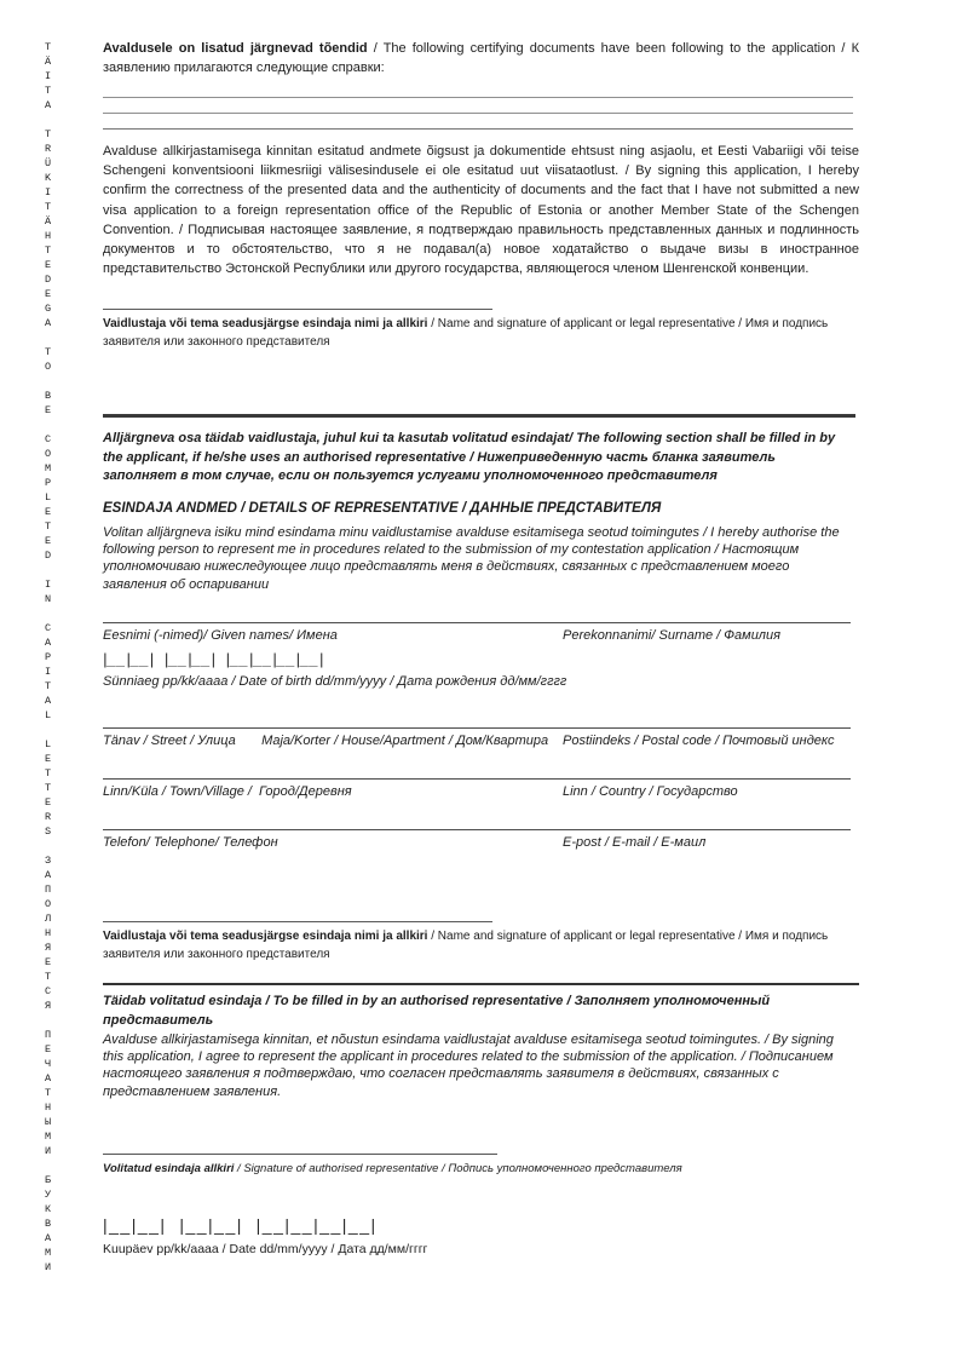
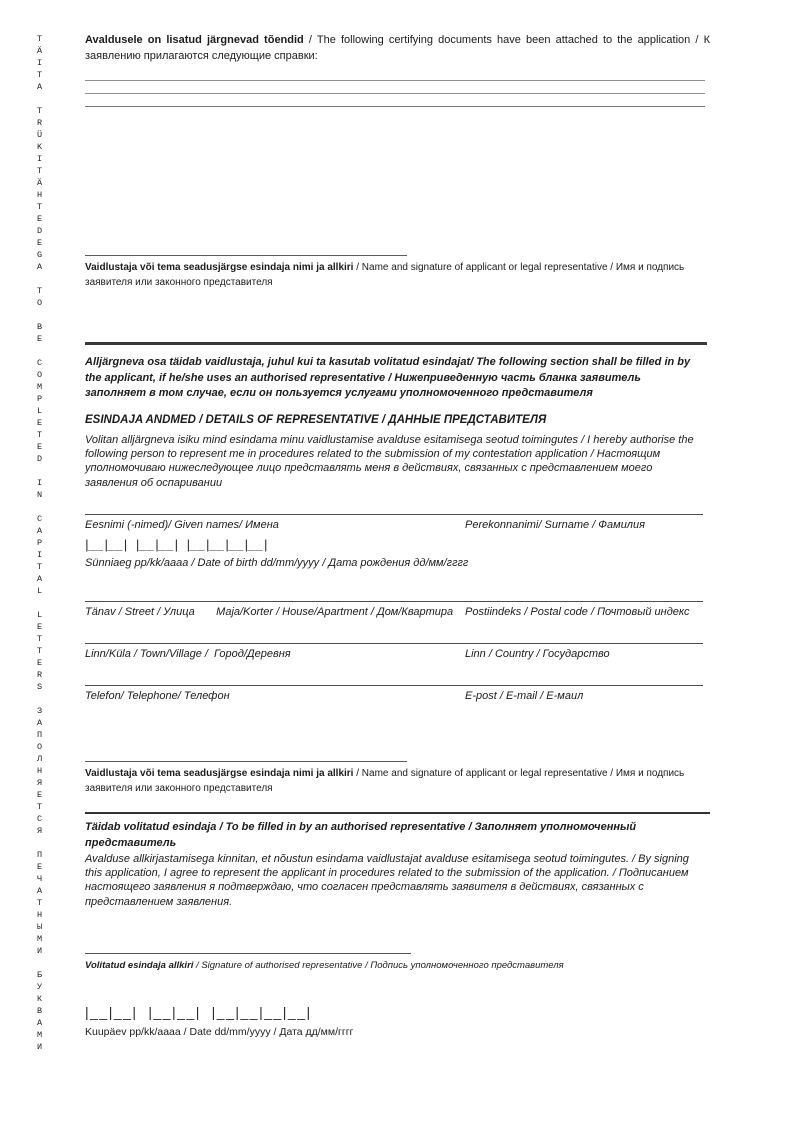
  TÄITA
  TRÜKITÄHTEDEGA
  TO
  BE
  COMPLETED
  IN
  CAPITAL
  LETTERS
  ЗАПОЛНЯЕТСЯ
  ПЕЧАТНЫМИ
  БУКВАМИ
- Avaldusele on lisatud järgnevad tõendid / The following certifying documents have been following to the application / К заявлению прилагаются следующие справки:
+ Avaldusele on lisatud järgnevad tõendid / The following certifying documents have been attached to the application / К заявлению прилагаются следующие справки:
- Avalduse allkirjastamisega kinnitan esitatud andmete õigsust ja dokumentide ehtsust ning asjaolu, et Eesti Vabariigi või teise Schengeni konventsiooni liikmesriigi välisesindusele ei ole esitatud uut viisataotlust. / By signing this application, I hereby confirm the correctness of the presented data and the authenticity of documents and the fact that I have not submitted a new visa application to a foreign representation office of the Republic of Estonia or another Member State of the Schengen Convention. / Подписывая настоящее заявление, я подтверждаю правильность представленных данных и подлинность документов и то обстоятельство, что я не подавал(а) новое ходатайство о выдаче визы в иностранное представительство Эстонской Республики или другого государства, являющегося членом Шенгенской конвенции.
  Vaidlustaja või tema seadusjärgse esindaja nimi ja allkiri / Name and signature of applicant or legal representative / Имя и подпись заявителя или законного представителя
  Alljärgneva osa täidab vaidlustaja, juhul kui ta kasutab volitatud esindajat/ The following section shall be filled in by the applicant, if he/she uses an authorised representative / Нижеприведенную часть бланка заявитель заполняет в том случае, если он пользуется услугами уполномоченного представителя
  ESINDAJA ANDMED / DETAILS OF REPRESENTATIVE / ДАННЫЕ ПРЕДСТАВИТЕЛЯ
  Volitan alljärgneva isiku mind esindama minu vaidlustamise avalduse esitamisega seotud toimingutes / I hereby authorise the following person to represent me in procedures related to the submission of my contestation application / Настоящим уполномочиваю нижеследующее лицо представлять меня в действиях, связанных с представлением моего заявления об оспаривании
  Eesnimi (-nimed)/ Given names/ Имена
  Perekonnanimi/ Surname / Фамилия
  |__|__| |__|__| |__|__|__|__|
  Sünniaeg pp/kk/aaaa / Date of birth dd/mm/yyyy / Дата рождения дд/мм/гггг
  Tänav / Street / Улица Maja/Korter / House/Apartment / Дом/Квартира
  Postiindeks / Postal code / Почтовый индекс
  Linn/Küla / Town/Village / Город/Деревня
  Linn / Country / Государство
  Telefon/ Telephone/ Телефон
  E-post / E-mail / E-маил
  Vaidlustaja või tema seadusjärgse esindaja nimi ja allkiri / Name and signature of applicant or legal representative / Имя и подпись заявителя или законного представителя
  Täidab volitatud esindaja / To be filled in by an authorised representative / Заполняет уполномоченный представитель
  Avalduse allkirjastamisega kinnitan, et nõustun esindama vaidlustajat avalduse esitamisega seotud toimingutes. / By signing this application, I agree to represent the applicant in procedures related to the submission of the application. / Подписанием настоящего заявления я подтверждаю, что согласен представлять заявителя в действиях, связанных с представлением заявления.
  Volitatud esindaja allkiri / Signature of authorised representative / Подпись уполномоченного представителя
  |__|__| |__|__| |__|__|__|__|
  Kuupäev pp/kk/aaaa / Date dd/mm/yyyy / Дата дд/мм/гггг
